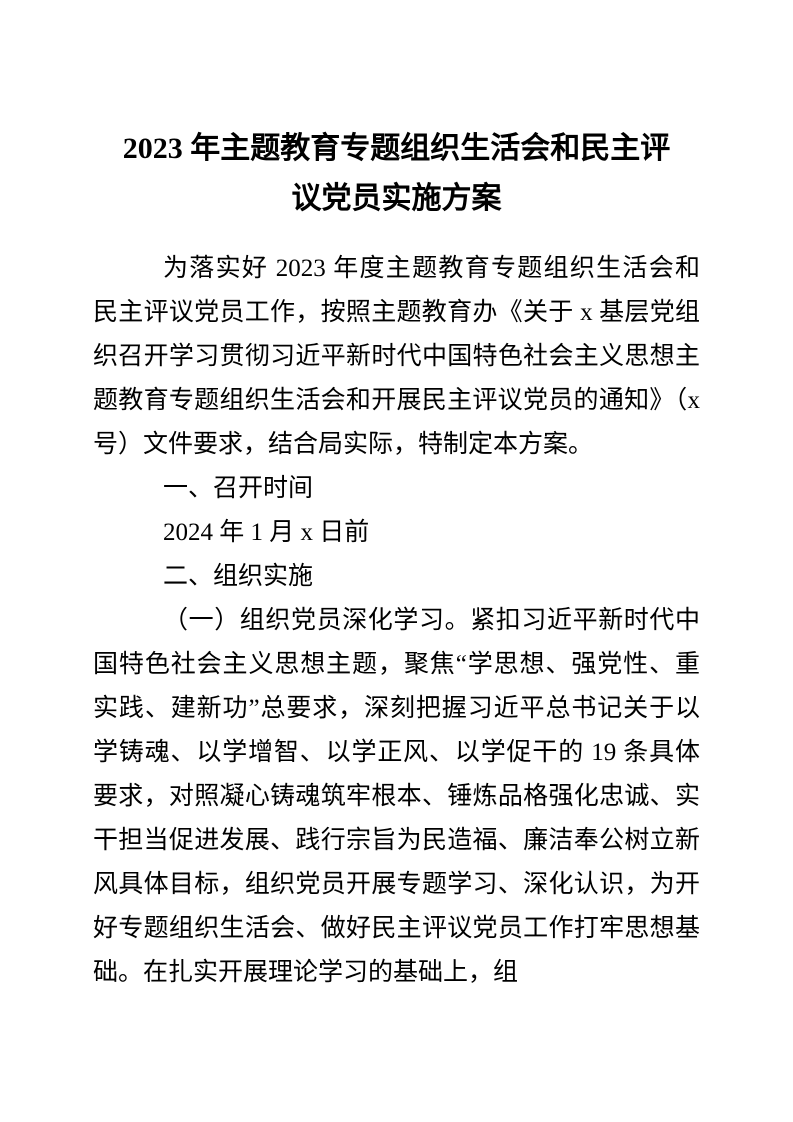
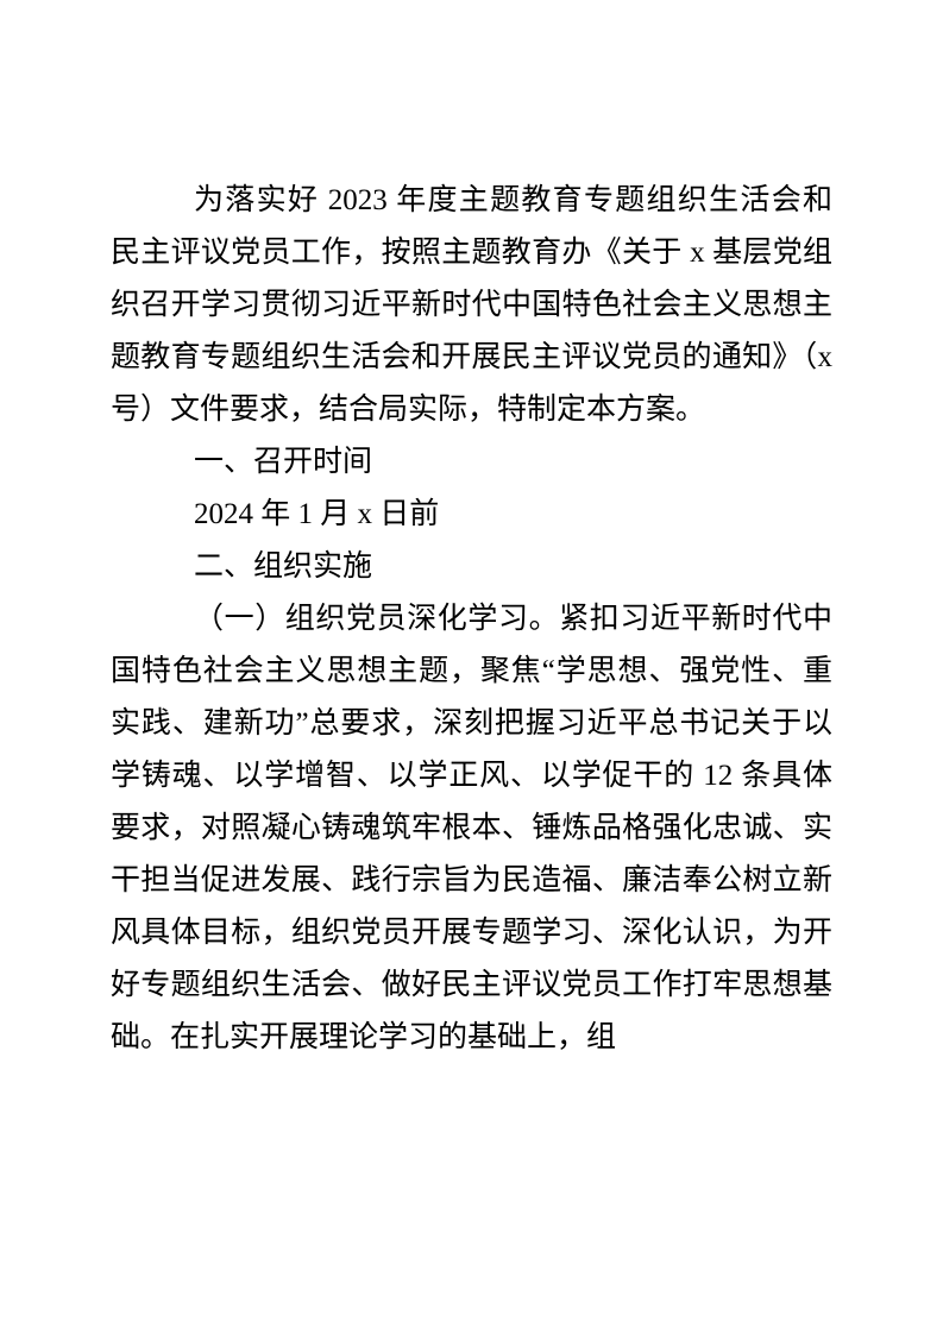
- 2023 年主题教育专题组织生活会和民主评
- 议党员实施方案
  为落实好 2023 年度主题教育专题组织生活会和民主评议党员工作，按照主题教育办《关于 x 基层党组织召开学习贯彻习近平新时代中国特色社会主义思想主题教育专题组织生活会和开展民主评议党员的通知》（x 号）文件要求，结合局实际，特制定本方案。
  一、召开时间
  2024 年 1 月 x 日前
  二、组织实施
- （一）组织党员深化学习。紧扣习近平新时代中国特色社会主义思想主题，聚焦“学思想、强党性、重实践、建新功”总要求，深刻把握习近平总书记关于以学铸魂、以学增智、以学正风、以学促干的 19 条具体要求，对照凝心铸魂筑牢根本、锤炼品格强化忠诚、实干担当促进发展、践行宗旨为民造福、廉洁奉公树立新风具体目标，组织党员开展专题学习、深化认识，为开好专题组织生活会、做好民主评议党员工作打牢思想基础。在扎实开展理论学习的基础上，组
+ （一）组织党员深化学习。紧扣习近平新时代中国特色社会主义思想主题，聚焦“学思想、强党性、重实践、建新功”总要求，深刻把握习近平总书记关于以学铸魂、以学增智、以学正风、以学促干的 12 条具体要求，对照凝心铸魂筑牢根本、锤炼品格强化忠诚、实干担当促进发展、践行宗旨为民造福、廉洁奉公树立新风具体目标，组织党员开展专题学习、深化认识，为开好专题组织生活会、做好民主评议党员工作打牢思想基础。在扎实开展理论学习的基础上，组
